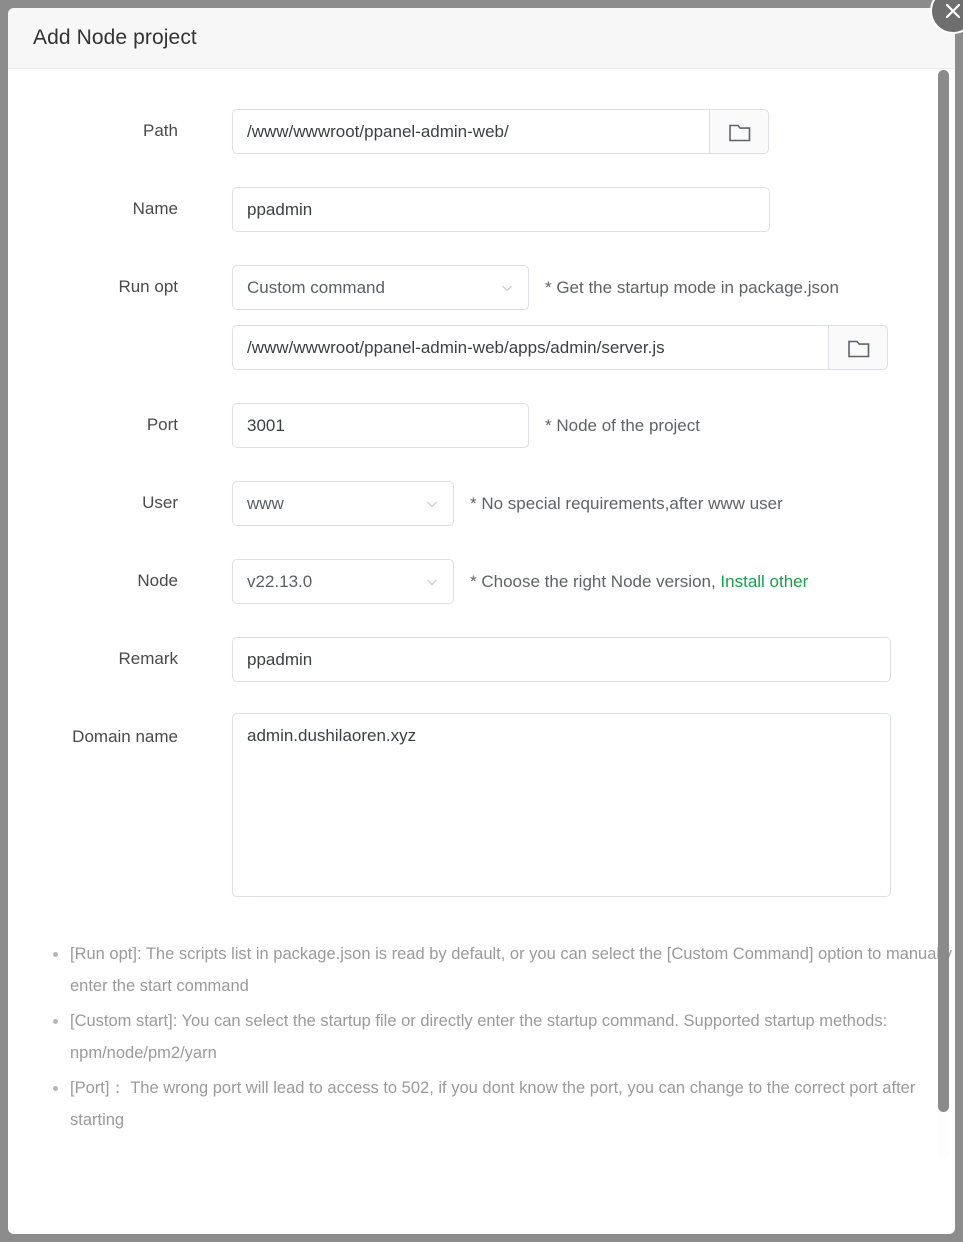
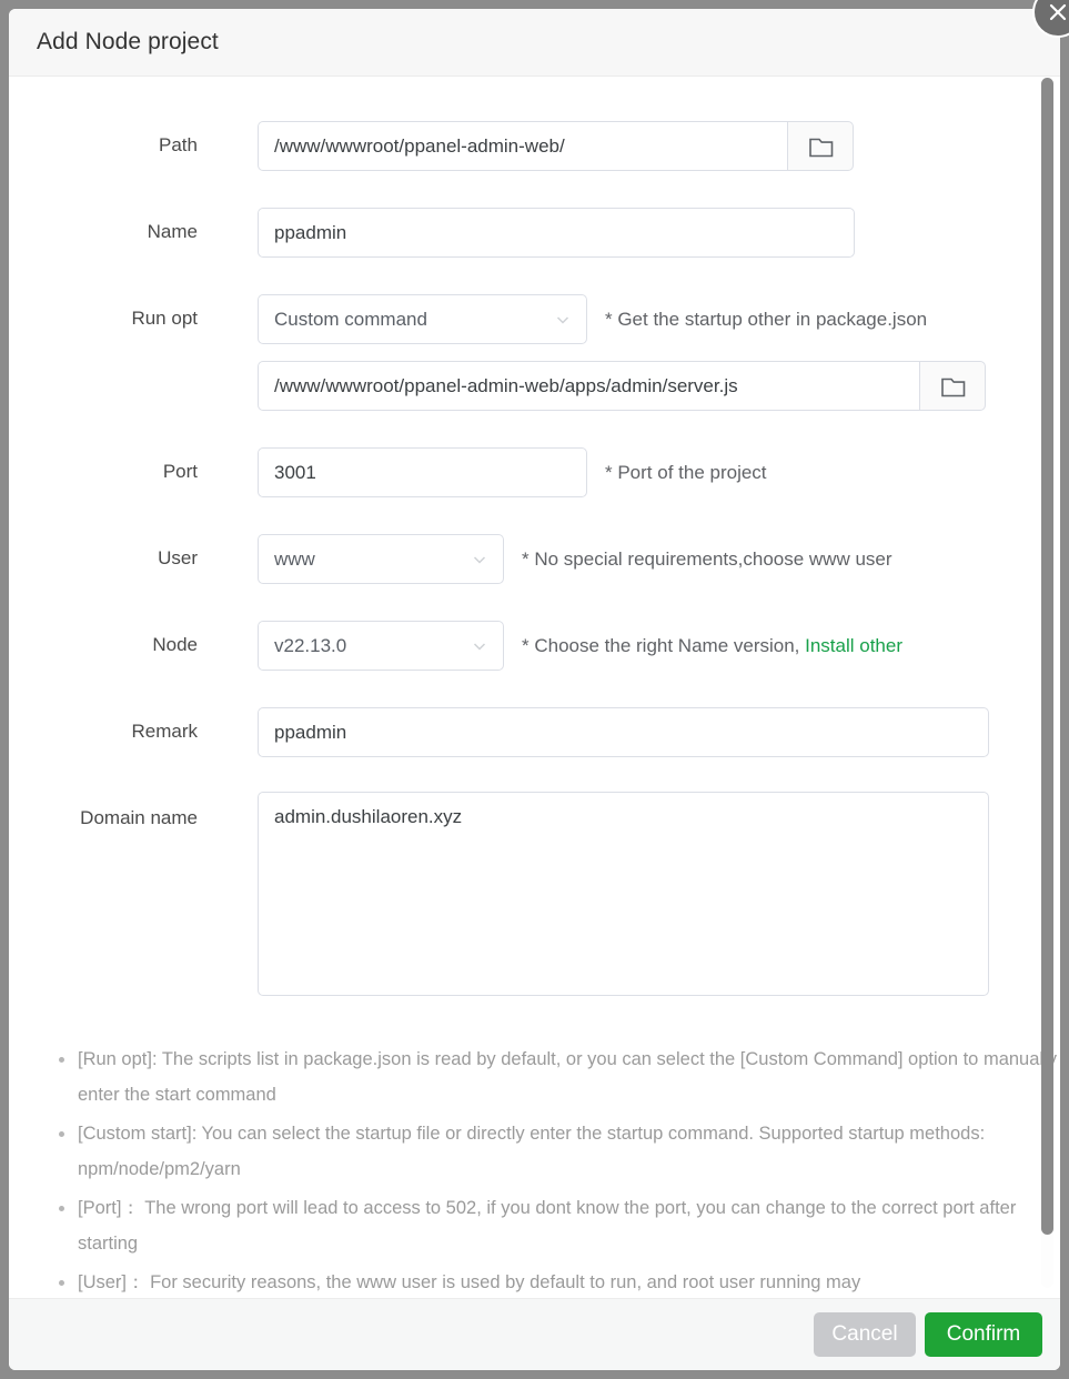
  Add Node project
  Path
  /www/wwwroot/ppanel-admin-web/
  Name
  ppadmin
  Run opt
  Custom command
- * Get the startup mode in package.json
+ * Get the startup other in package.json
  /www/wwwroot/ppanel-admin-web/apps/admin/server.js
  Port
  3001
- * Node of the project
+ * Port of the project
  User
  www
- * No special requirements,after www user
+ * No special requirements,choose www user
  Node
  v22.13.0
- * Choose the right Node version, Install other
+ * Choose the right Name version, Install other
  Remark
  ppadmin
  Domain name
  admin.dushilaoren.xyz
  [Run opt]: The scripts list in package.json is read by default, or you can select the [Custom Command] option to manua enter the start command
  [Custom start]: You can select the startup file or directly enter the startup command. Supported startup methods: npm/node/pm2/yarn
  [Port]： The wrong port will lead to access to 502, if you dont know the port, you can change to the correct port after starting
+ [User]： For security reasons, the www user is used by default to run, and root user running may
+ Cancel
+ Confirm
